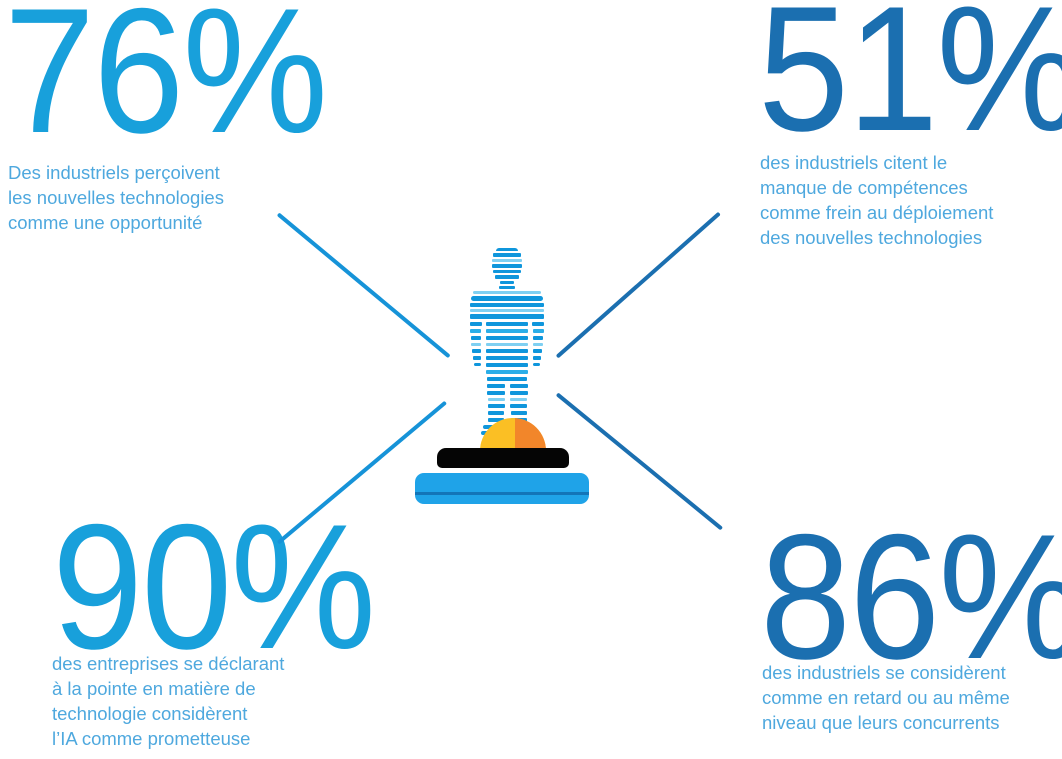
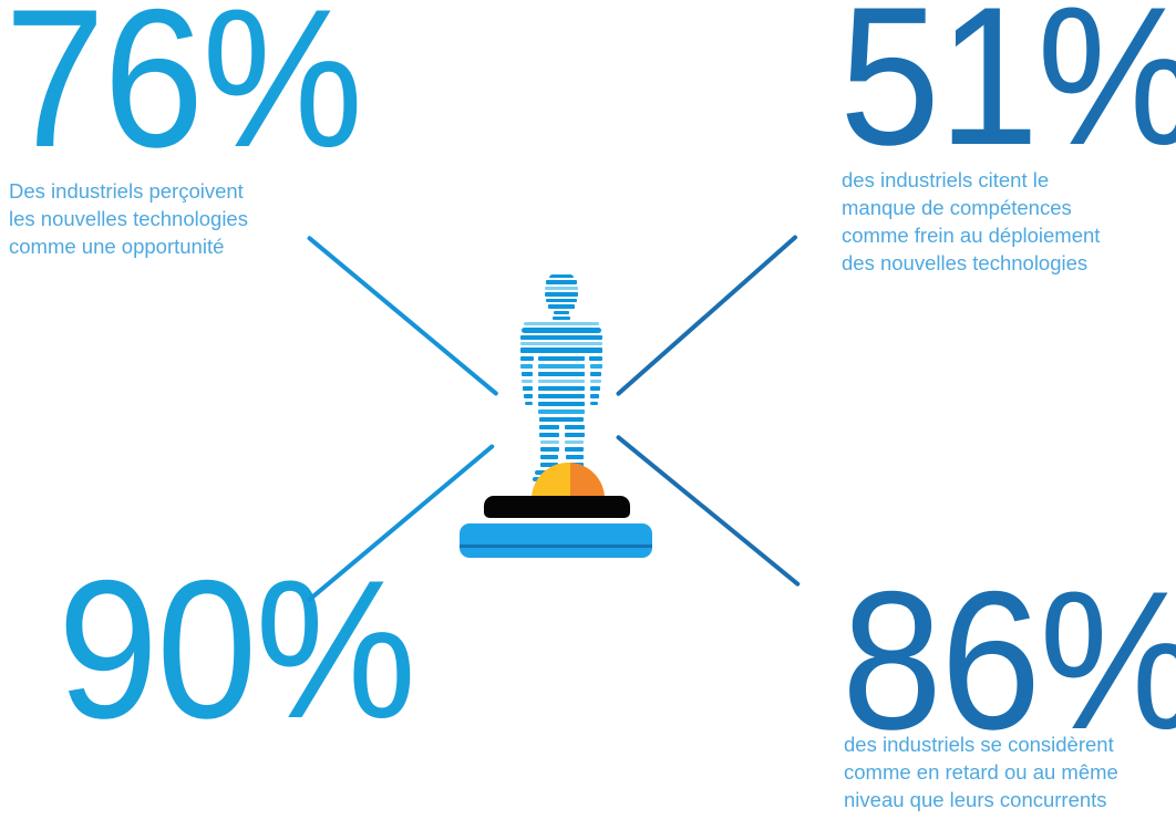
  76%
  Des industriels perçoivent
  les nouvelles technologies
  comme une opportunité
  51%
  des industriels citent le
  manque de compétences
  comme frein au déploiement
  des nouvelles technologies
  90%
- des entreprises se déclarant
- à la pointe en matière de
- technologie considèrent
- l’IA comme prometteuse
  86%
  des industriels se considèrent
  comme en retard ou au même
  niveau que leurs concurrents
